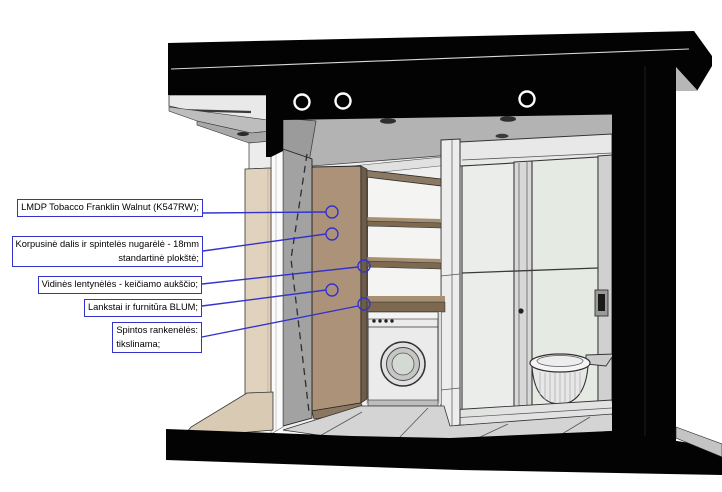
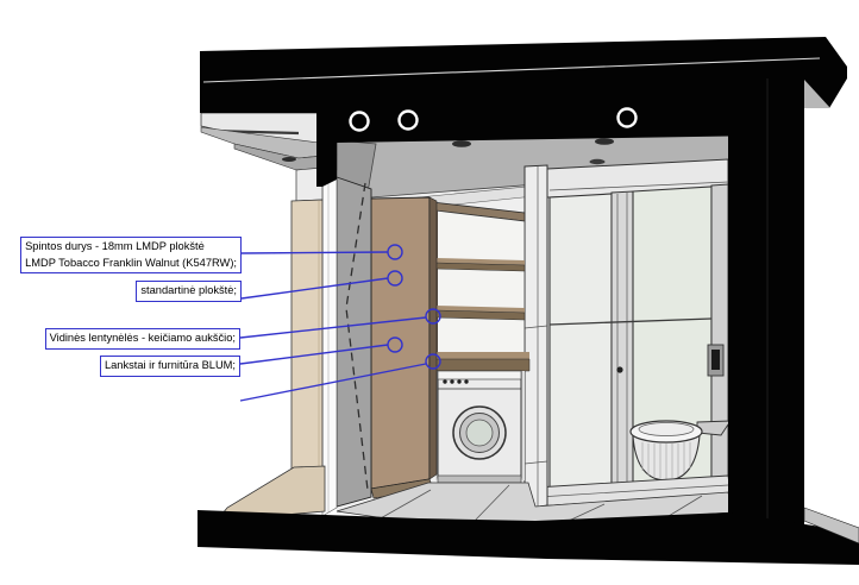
+ Spintos durys - 18mm LMDP plokštė
  LMDP Tobacco Franklin Walnut (K547RW);
- Korpusinė dalis ir spintelės nugarėlė - 18mm
  standartinė plokštė;
  Vidinės lentynėlės - keičiamo aukščio;
  Lankstai ir furnitūra BLUM;
- Spintos rankenėlės:
- tikslinama;
